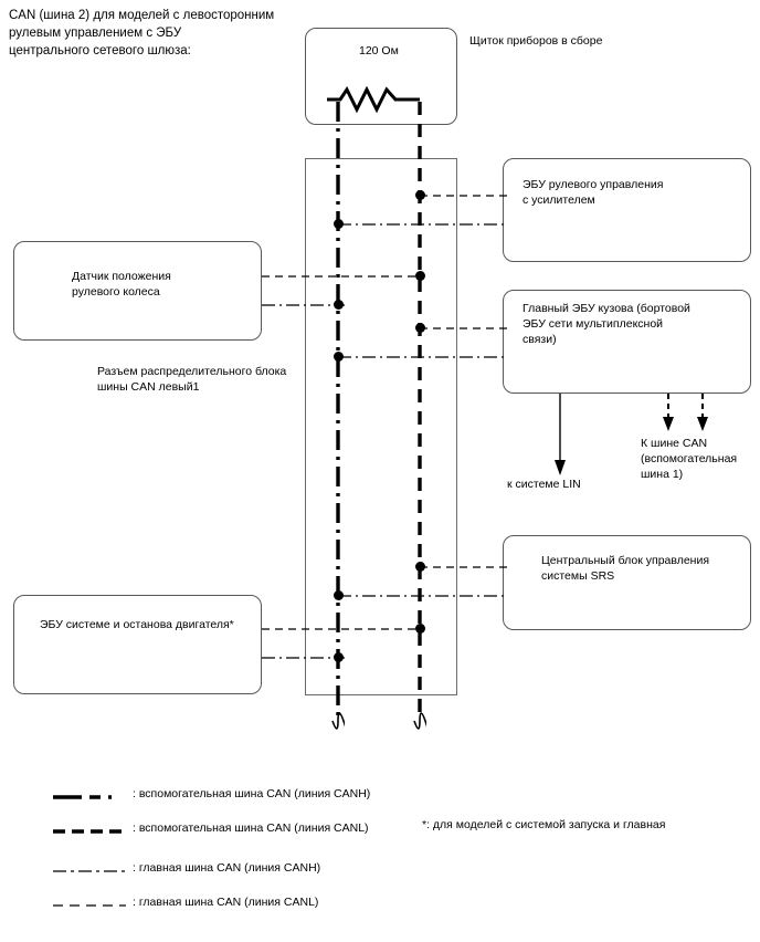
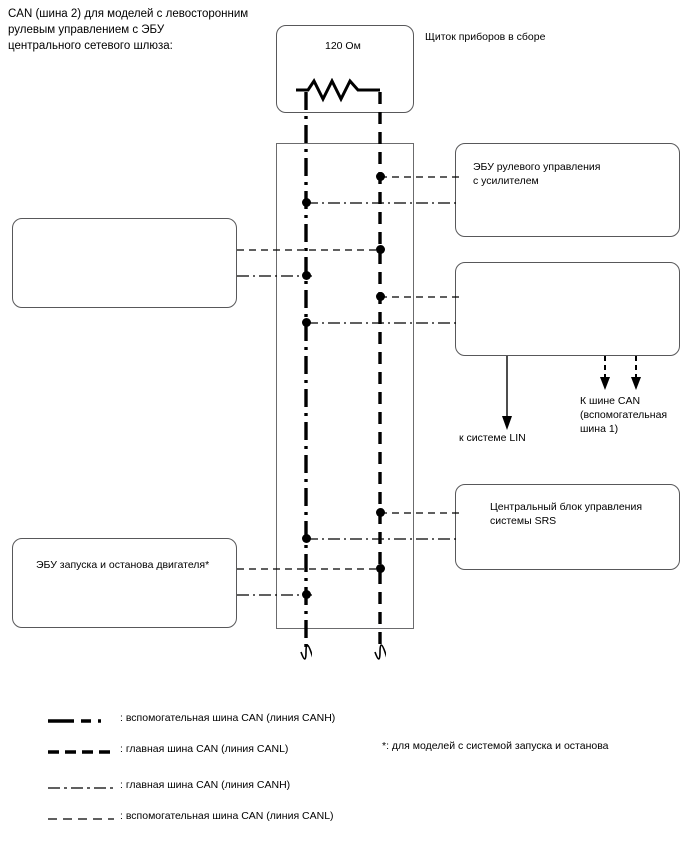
  CAN (шина 2) для моделей с левосторонним
  рулевым управлением с ЭБУ
  центрального сетевого шлюза:
  120 Ом
  Щиток приборов в сборе
  ЭБУ рулевого управления
  с усилителем
- Датчик положения
- рулевого колеса
- Разъем распределительного блока
- шины CAN левый1
- Главный ЭБУ кузова (бортовой
- ЭБУ сети мультиплексной
- связи)
  к системе LIN
  К шине CAN
  (вспомогательная
  шина 1)
  Центральный блок управления
  системы SRS
- ЭБУ системе и останова двигателя*
+ ЭБУ запуска и останова двигателя*
  : вспомогательная шина CAN (линия CANH)
- : вспомогательная шина CAN (линия CANL)
+ : главная шина CAN (линия CANL)
  : главная шина CAN (линия CANH)
- : главная шина CAN (линия CANL)
+ : вспомогательная шина CAN (линия CANL)
- *: для моделей с системой запуска и главная
+ *: для моделей с системой запуска и останова
